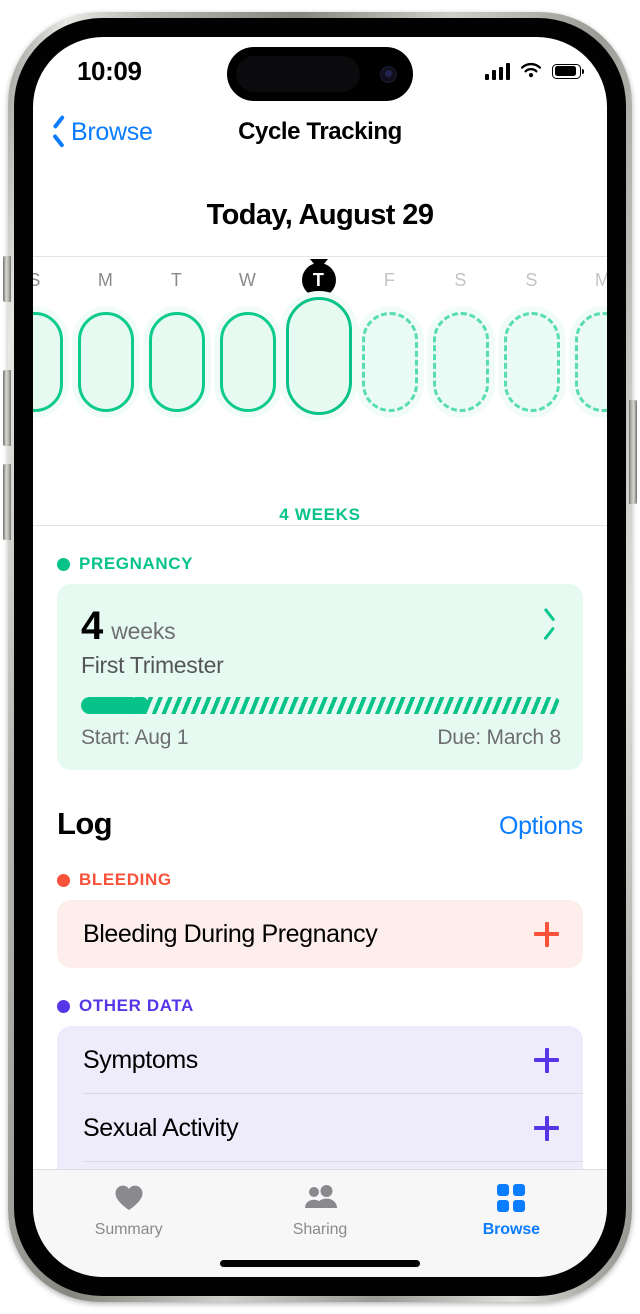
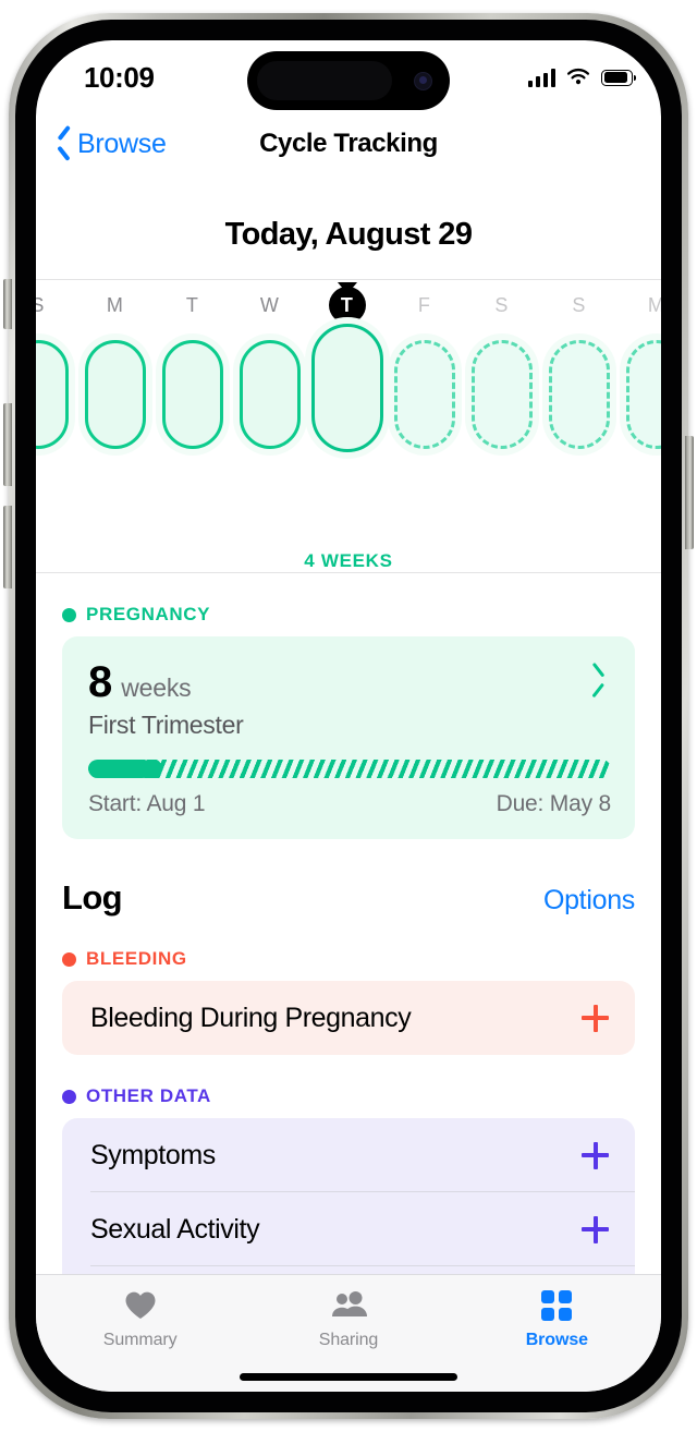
  10:09
  Browse
  Cycle Tracking
  Today, August 29
  S
  M
  T
  W
  T
  F
  S
  S
  M
  4 WEEKS
  PREGNANCY
- 4
+ 8
  weeks
  First Trimester
  Start: Aug 1
- Due: March 8
+ Due: May 8
  Log
  Options
  BLEEDING
  Bleeding During Pregnancy
  OTHER DATA
  Symptoms
  Sexual Activity
  Summary
  Sharing
  Browse
